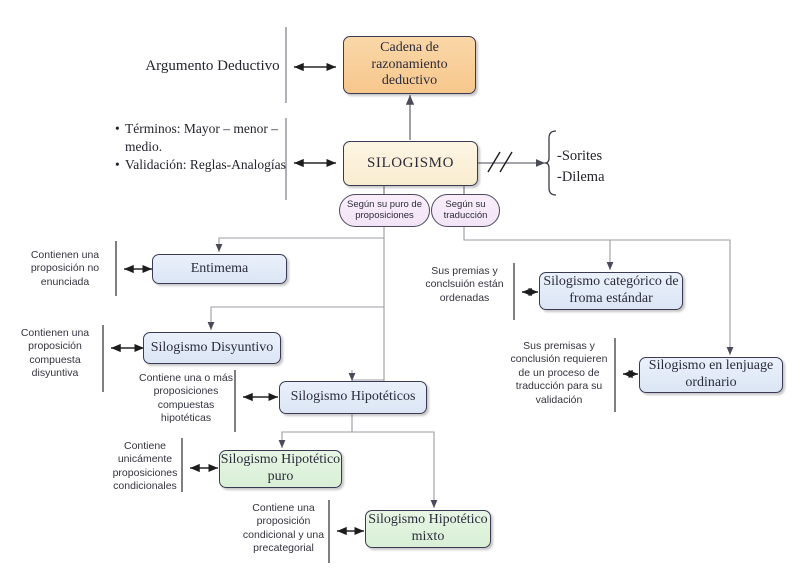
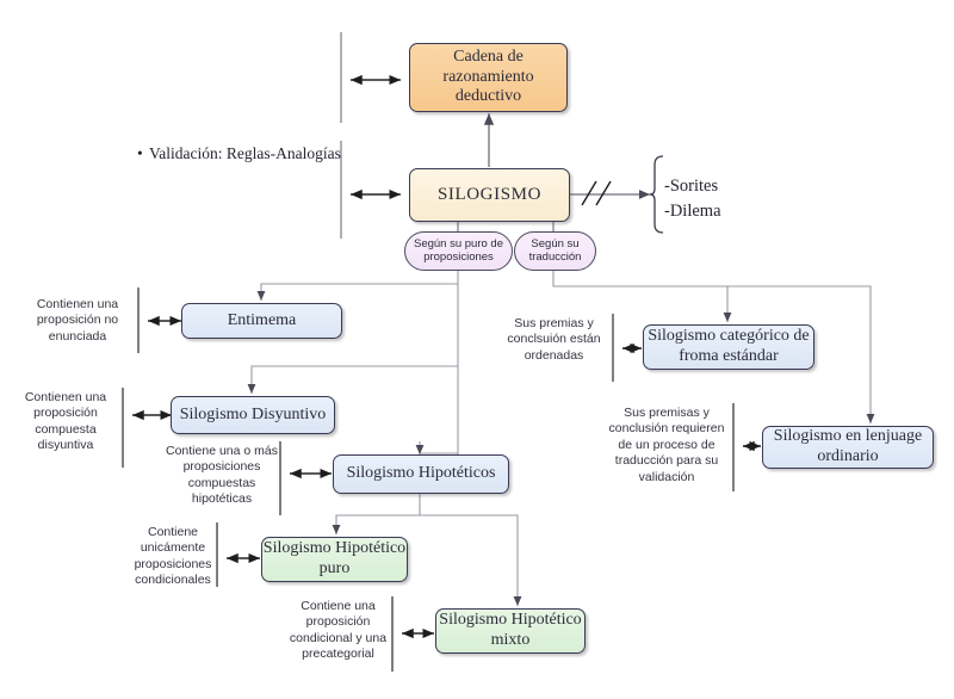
- Argumento Deductivo
- Términos: Mayor – menor – medio.
  Validación: Reglas-Analogías
  Cadena de razonamiento deductivo
  SILOGISMO
  Según su puro de proposiciones
  Según su traducción
  -Sorites
  -Dilema
  Entimema
  Silogismo Disyuntivo
  Silogismo Hipotéticos
  Silogismo Hipotético puro
  Silogismo Hipotético mixto
  Silogismo categórico de froma estándar
  Silogismo en lenjuage ordinario
  Contienen una proposición no enunciada
  Contienen una proposición compuesta disyuntiva
  Contiene una o más proposiciones compuestas hipotéticas
  Contiene unicámente proposiciones condicionales
  Contiene una proposición condicional y una precategorial
  Sus premias y conclsuión están ordenadas
  Sus premisas y conclusión requieren de un proceso de traducción para su validación
